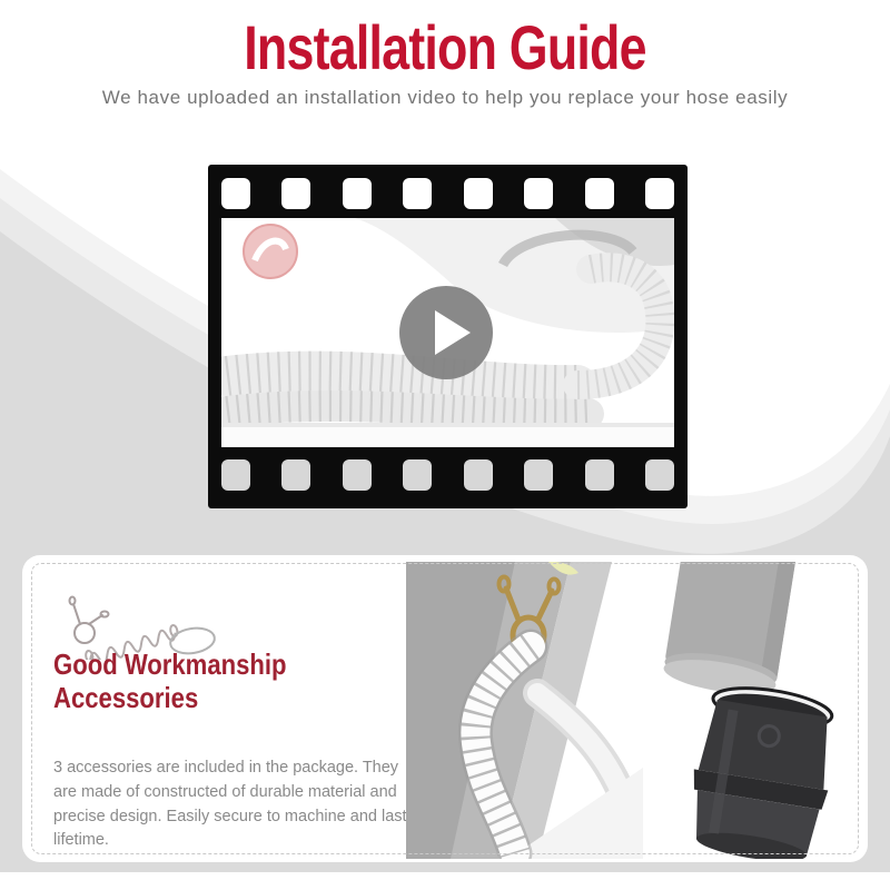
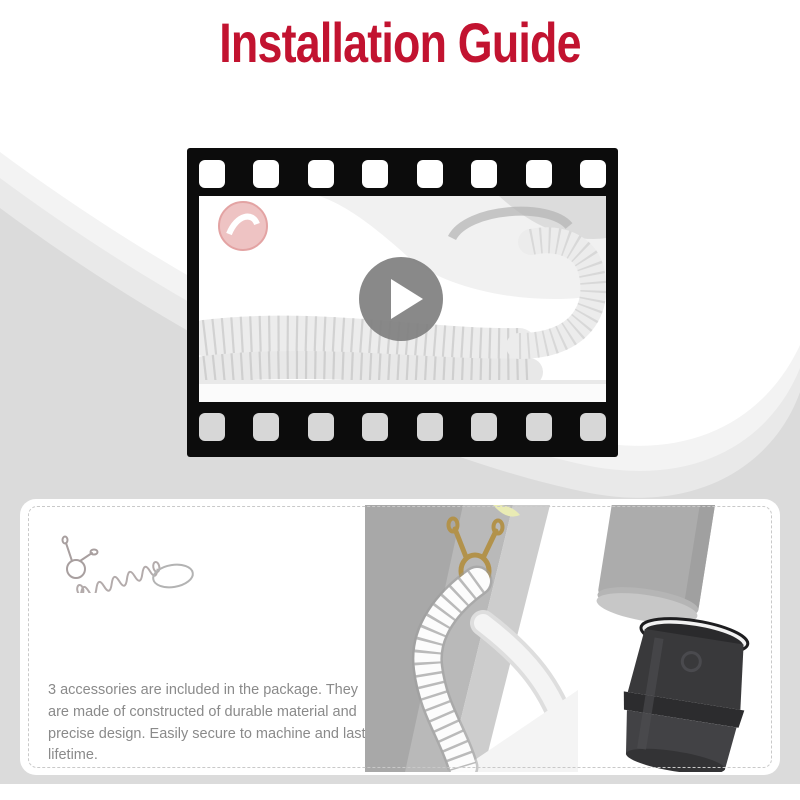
  Installation Guide
- We have uploaded an installation video to help you replace your hose easily
- Good Workmanship
- Accessories
  3 accessories are included in the package. They are made of constructed of durable material and precise design. Easily secure to machine and last lifetime.
